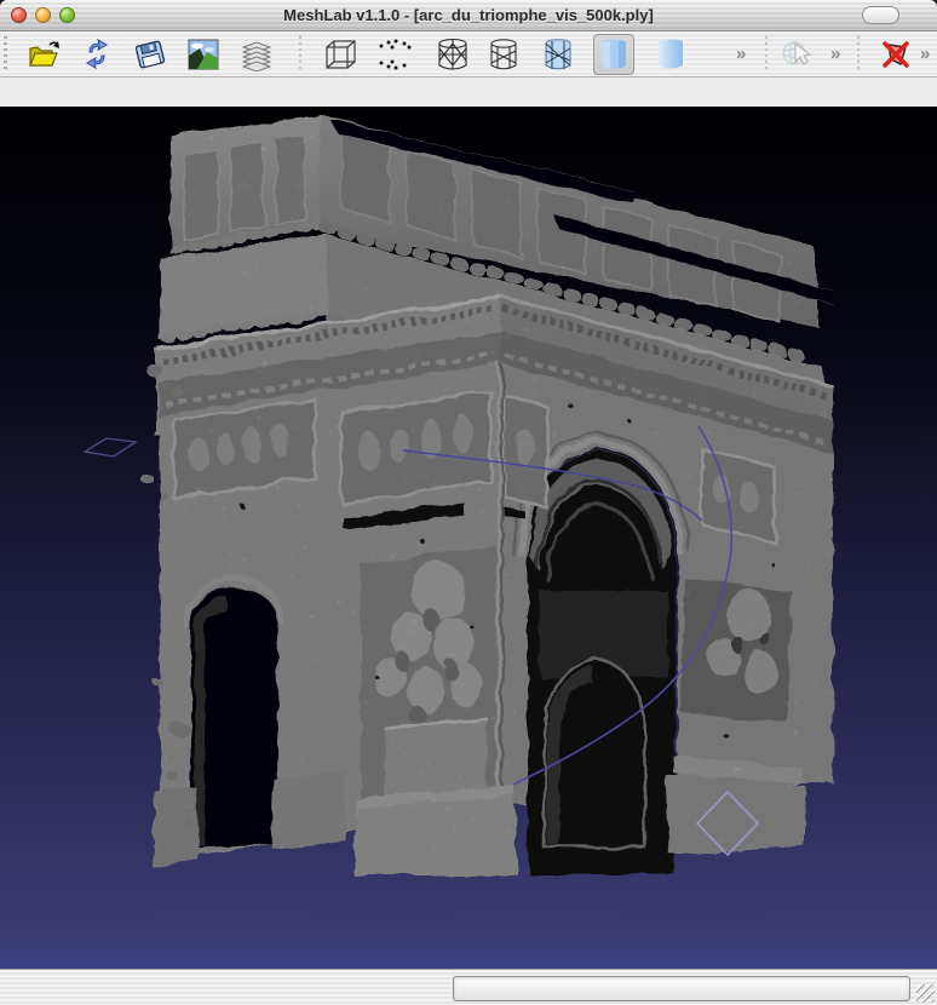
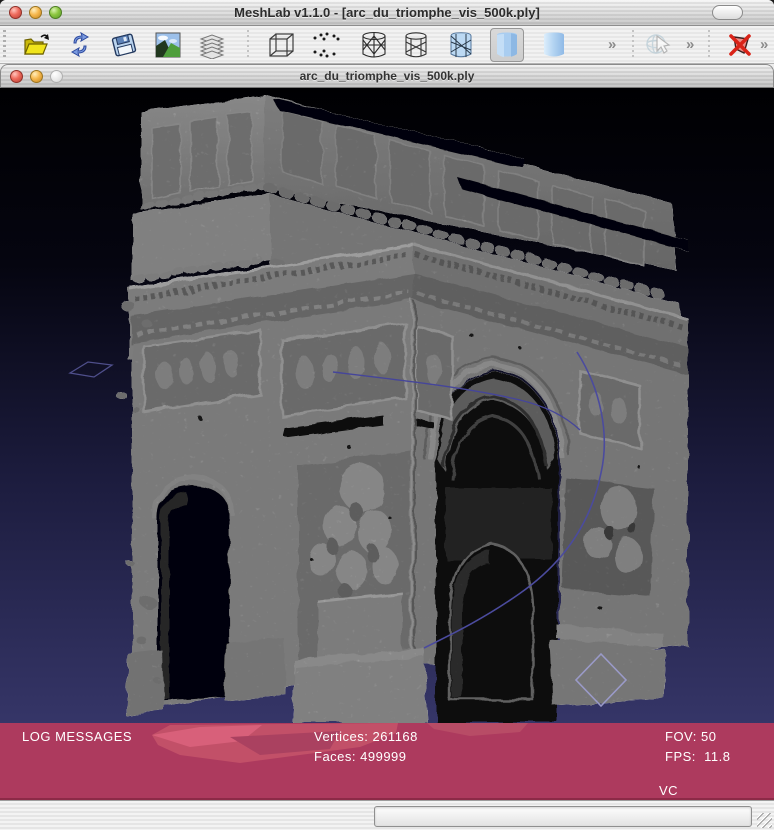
  MeshLab v1.1.0 - [arc_du_triomphe_vis_500k.ply]
  »
  »
  »
+ arc_du_triomphe_vis_500k.ply
+ LOG MESSAGES
+ Vertices: 261168
+ Faces: 499999
+ FOV: 50
+ FPS: 11.8
+ VC
